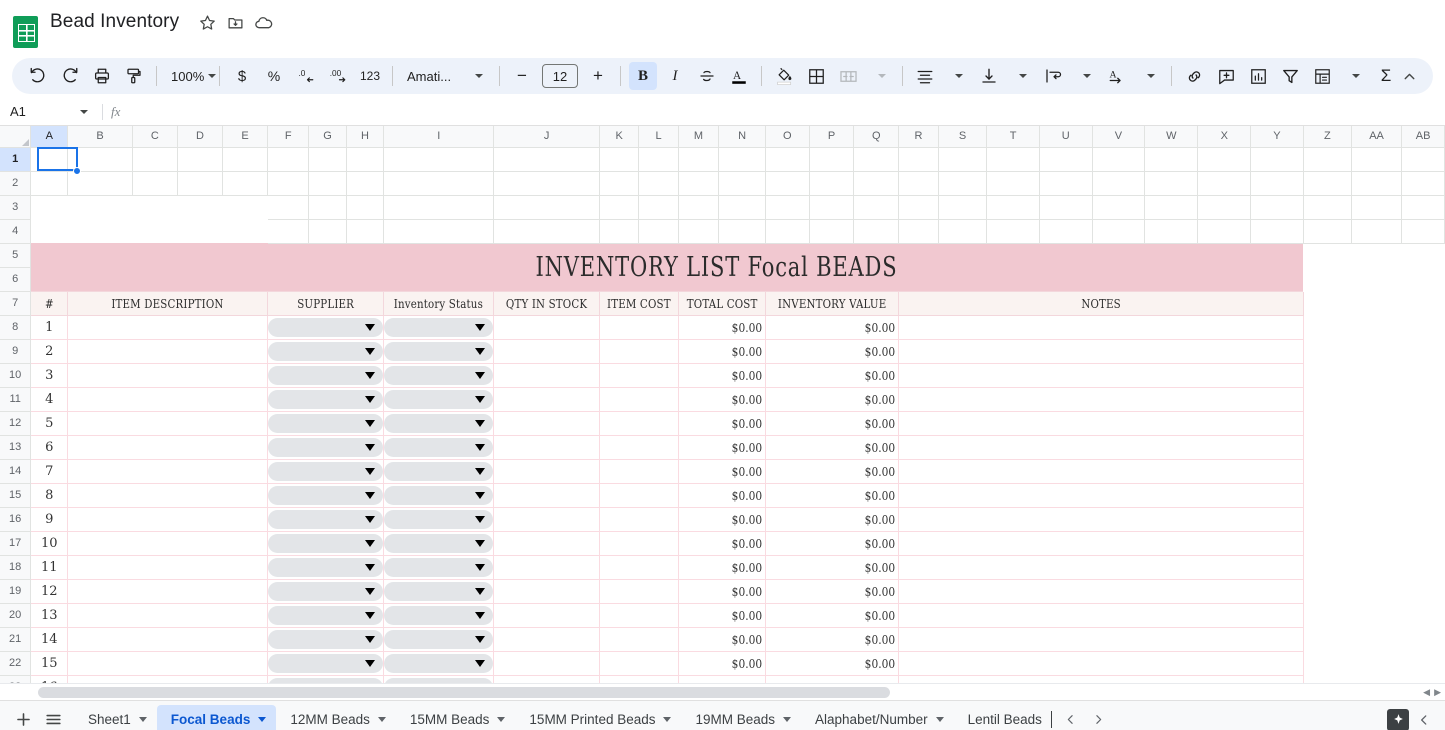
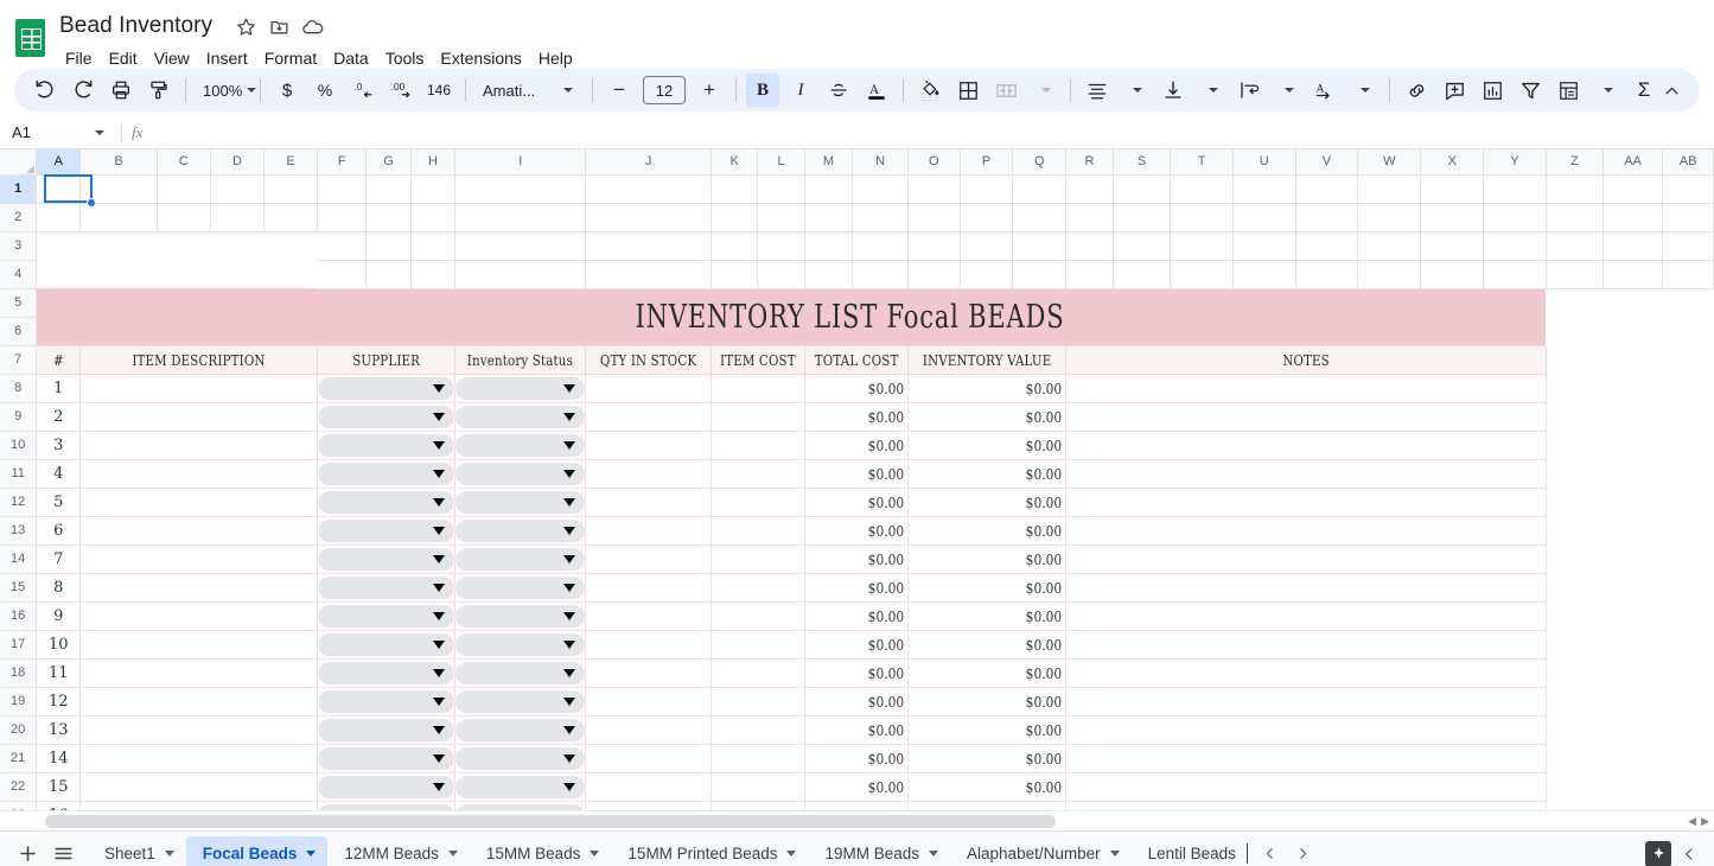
  Bead Inventory
+ File
+ Edit
+ View
+ Insert
+ Format
+ Data
+ Tools
+ Extensions
+ Help
  100%
  $
  %
  .0
  .00
- 123
+ 146
  Amati...
  −
  12
  +
  B
  I
  A
  A
  Σ
  A1
  fx
  	A	B	C	D	E	F	G	H	I	J	K	L	M	N	O	P	Q	R	S	T	U	V	W	X	Y	Z	AA	AB
  1
  2
  3
  4
  5	INVENTORY LIST Focal BEADS
  6
  7	#	ITEM DESCRIPTION	SUPPLIER	Inventory Status	QTY IN STOCK	ITEM COST	TOTAL COST	INVENTORY VALUE	NOTES
  8	1						$0.00	$0.00
  9	2						$0.00	$0.00
  10	3						$0.00	$0.00
  11	4						$0.00	$0.00
  12	5						$0.00	$0.00
  13	6						$0.00	$0.00
  14	7						$0.00	$0.00
  15	8						$0.00	$0.00
  16	9						$0.00	$0.00
  17	10						$0.00	$0.00
  18	11						$0.00	$0.00
  19	12						$0.00	$0.00
  20	13						$0.00	$0.00
  21	14						$0.00	$0.00
  22	15						$0.00	$0.00
  ◀
  ▶
  Sheet1
  Focal Beads
  12MM Beads
  15MM Beads
  15MM Printed Beads
  19MM Beads
  Alaphabet/Number
  Lentil Beads
